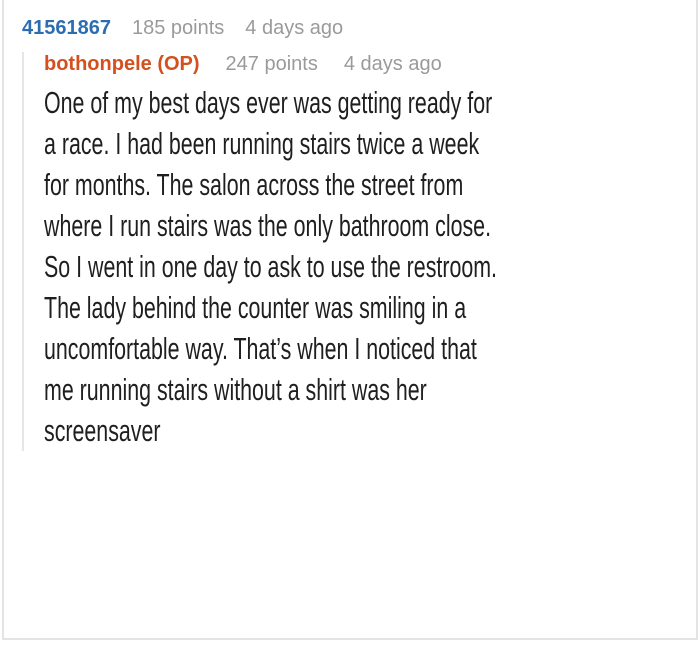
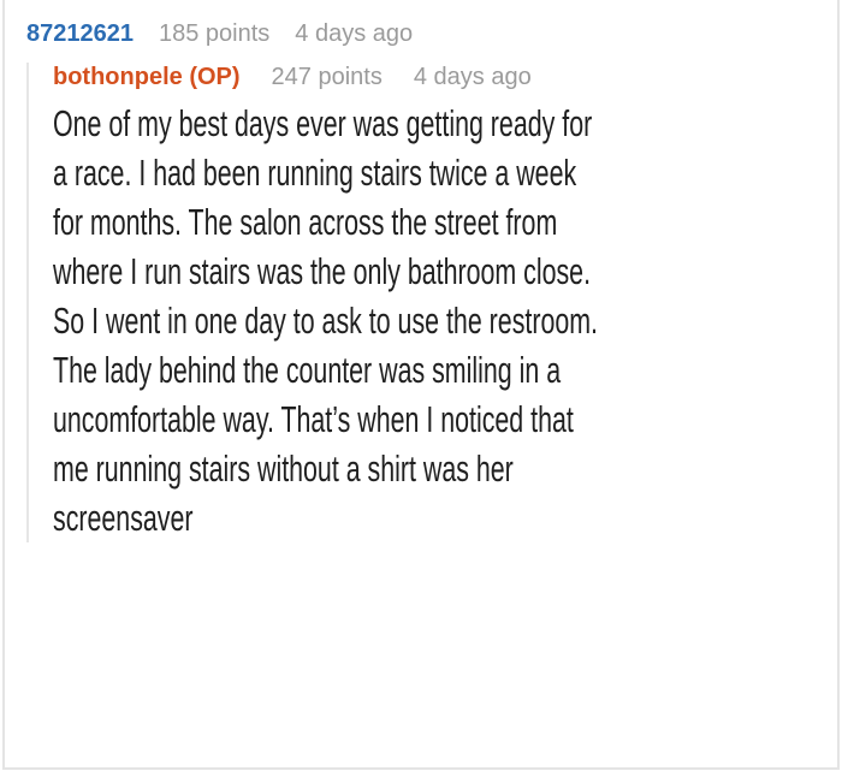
- 41561867
+ 87212621
  185 points
  4 days ago
  bothonpele (OP)
  247 points
  4 days ago
  One of my best days ever was getting ready for
  a race. I had been running stairs twice a week
  for months. The salon across the street from
  where I run stairs was the only bathroom close.
  So I went in one day to ask to use the restroom.
  The lady behind the counter was smiling in a
  uncomfortable way. That’s when I noticed that
  me running stairs without a shirt was her
  screensaver
